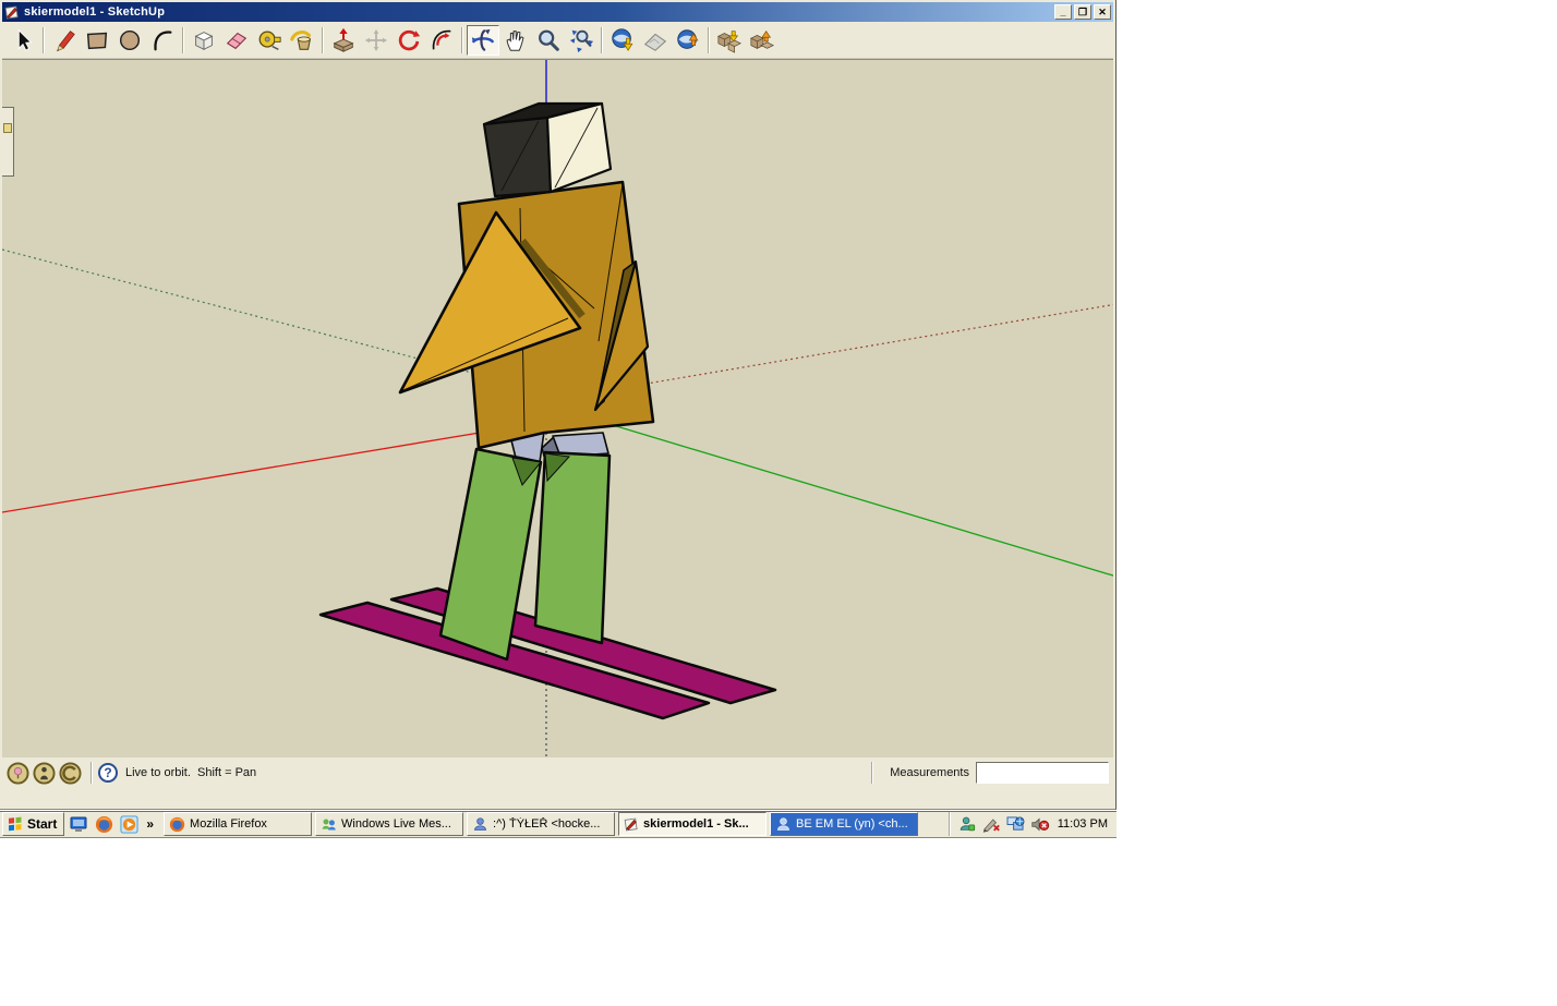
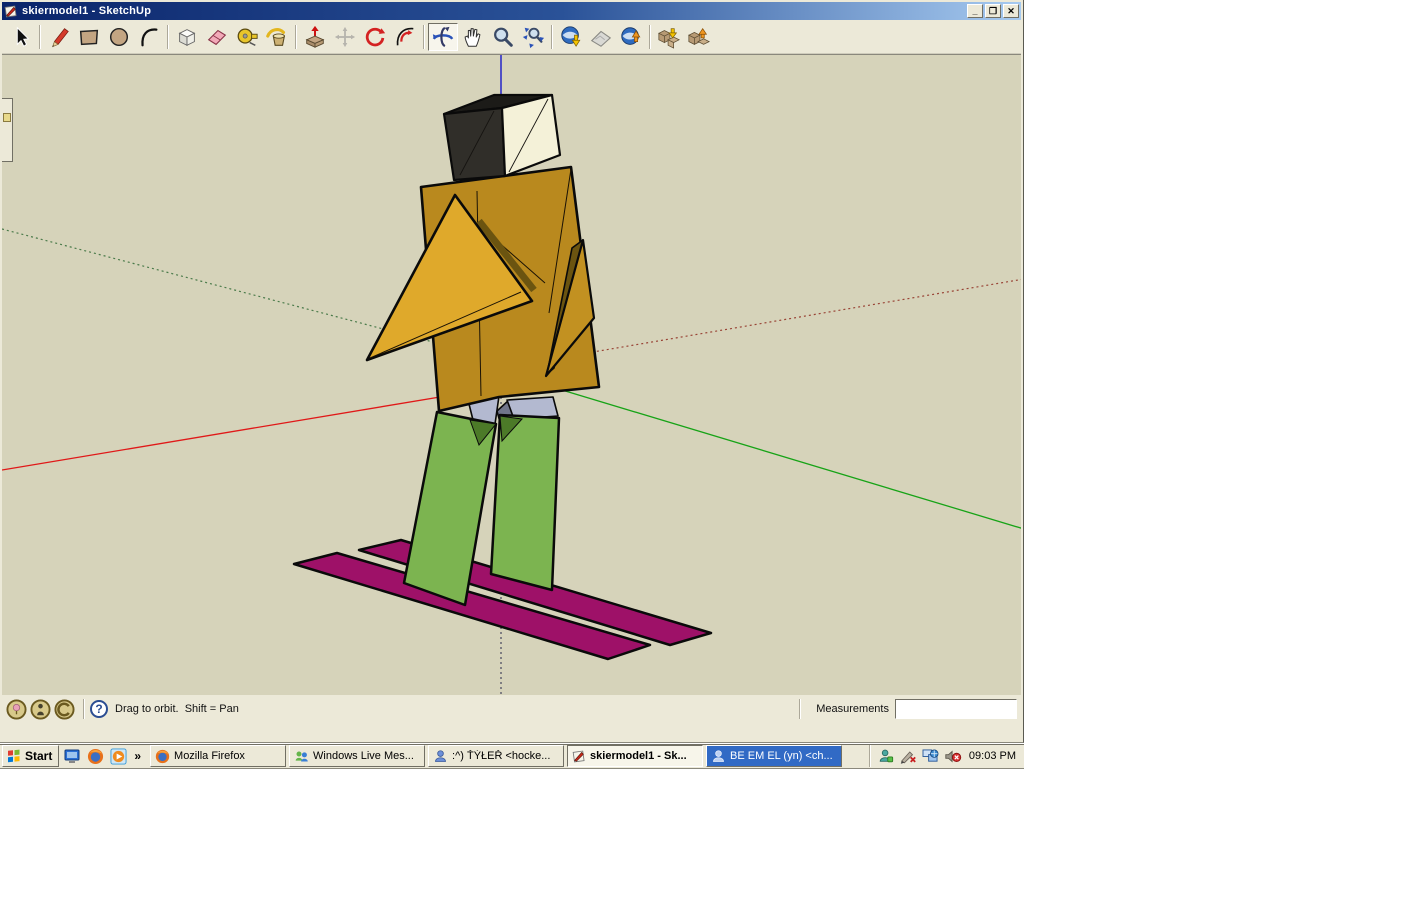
  skiermodel1 - SketchUp
  _
  ❐
  ✕
  ?
- Live to orbit. Shift = Pan
+ Drag to orbit. Shift = Pan
  Measurements
  Start
  »
  Mozilla Firefox
  Windows Live Mes...
  :^) ŤÝŁEŘ <hocke...
  skiermodel1 - Sk...
  BE EM EL (yn) <ch...
- 11:03 PM
+ 09:03 PM
